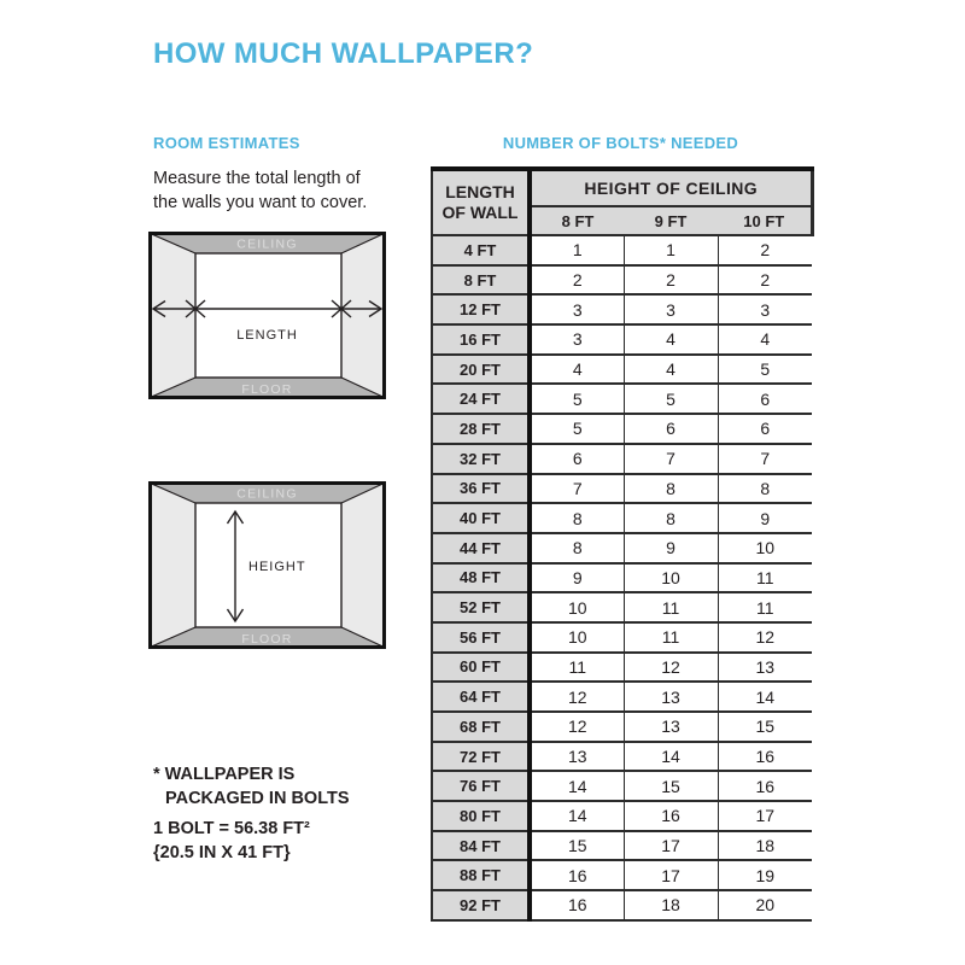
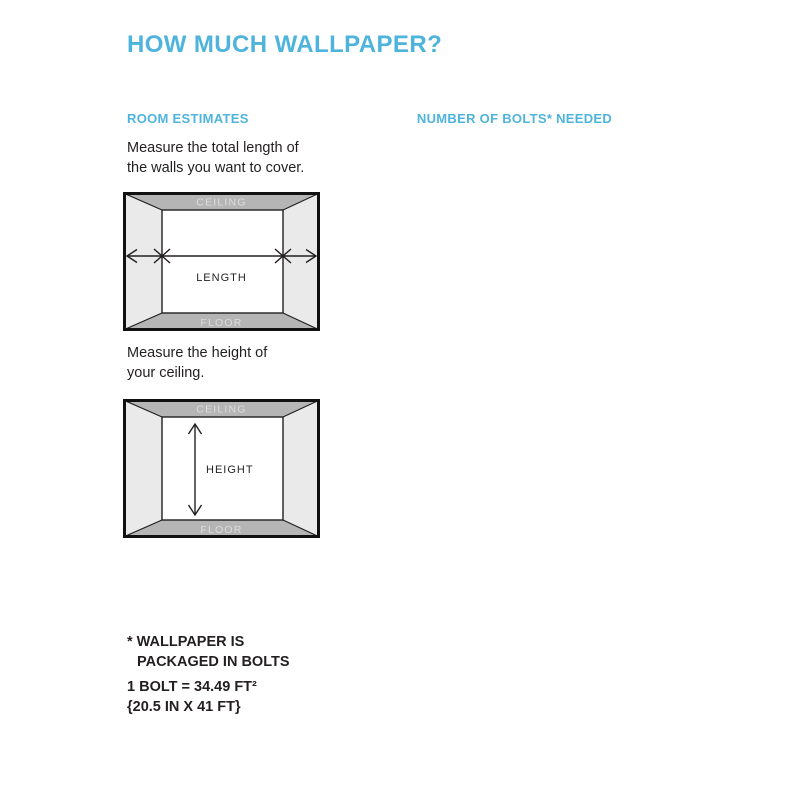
  HOW MUCH WALLPAPER?
  ROOM ESTIMATES
  Measure the total length of
  the walls you want to cover.
  CEILING
  FLOOR
  LENGTH
+ Measure the height of
+ your ceiling.
  CEILING
  FLOOR
  HEIGHT
  * WALLPAPER IS
  PACKAGED IN BOLTS
- 1 BOLT = 56.38 FT²
+ 1 BOLT = 34.49 FT²
  {20.5 IN X 41 FT}
  NUMBER OF BOLTS* NEEDED
- LENGTH OF WALL	HEIGHT OF CEILING
- 8 FT	9 FT	10 FT
- 4 FT	1	1	2
- 8 FT	2	2	2
- 12 FT	3	3	3
- 16 FT	3	4	4
- 20 FT	4	4	5
- 24 FT	5	5	6
- 28 FT	5	6	6
- 32 FT	6	7	7
- 36 FT	7	8	8
- 40 FT	8	8	9
- 44 FT	8	9	10
- 48 FT	9	10	11
- 52 FT	10	11	11
- 56 FT	10	11	12
- 60 FT	11	12	13
- 64 FT	12	13	14
- 68 FT	12	13	15
- 72 FT	13	14	16
- 76 FT	14	15	16
- 80 FT	14	16	17
- 84 FT	15	17	18
- 88 FT	16	17	19
- 92 FT	16	18	20
